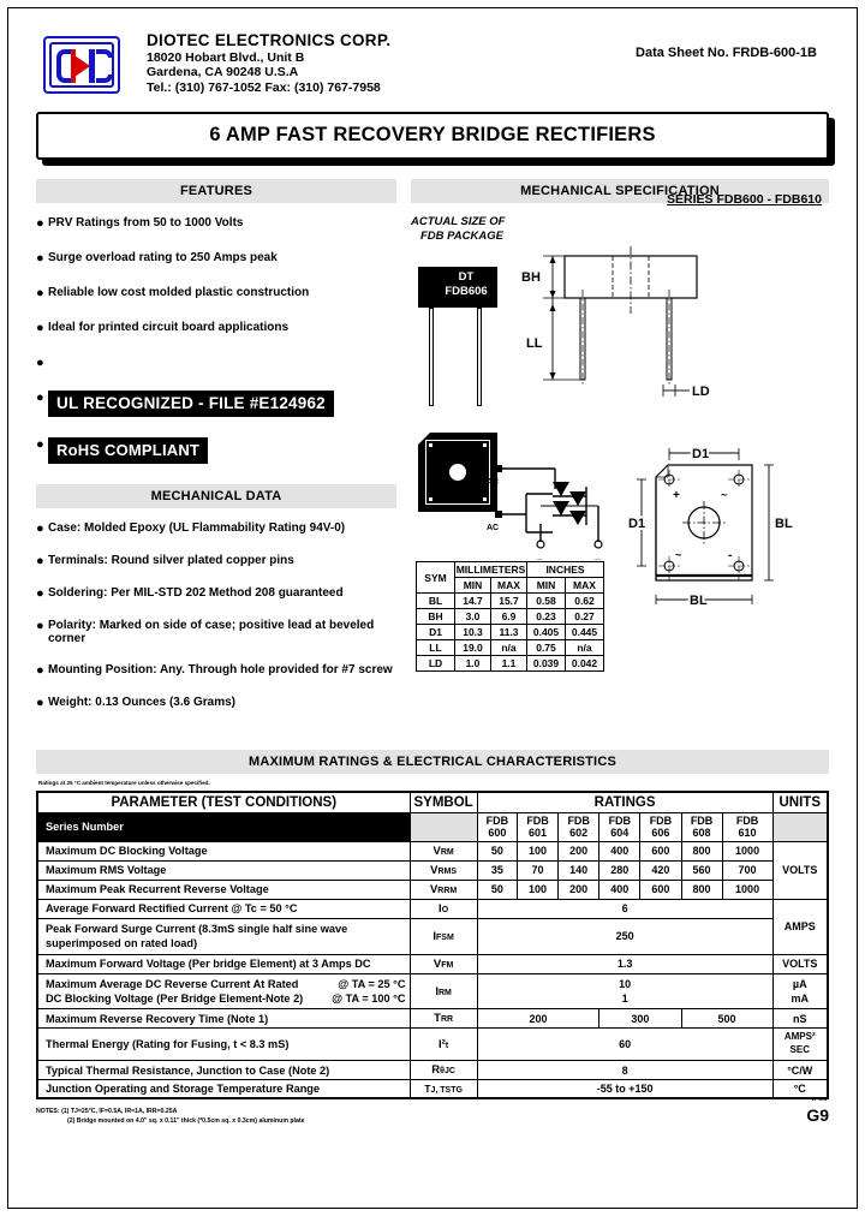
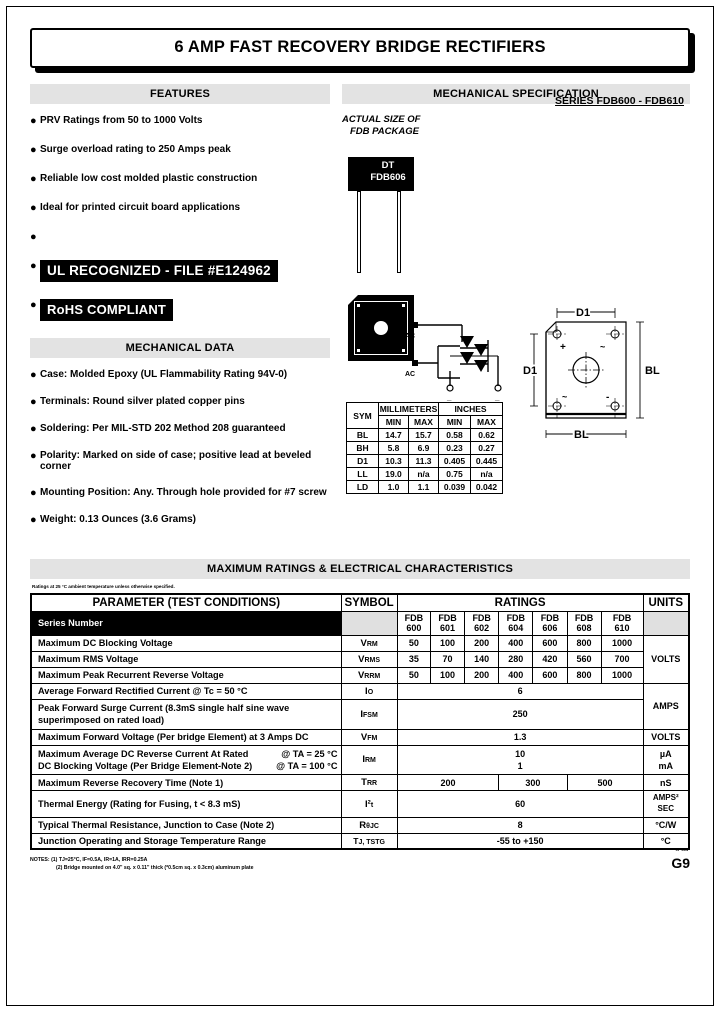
- DIOTEC ELECTRONICS CORP.
- 18020 Hobart Blvd., Unit B
- Gardena, CA 90248 U.S.A
- Tel.: (310) 767-1052 Fax: (310) 767-7958
- Data Sheet No. FRDB-600-1B
  6 AMP FAST RECOVERY BRIDGE RECTIFIERS
  FEATURES
  ●
  PRV Ratings from 50 to 1000 Volts
  ●
  Surge overload rating to 250 Amps peak
  ●
  Reliable low cost molded plastic construction
  ●
  Ideal for printed circuit board applications
  ●
  ●
  UL RECOGNIZED - FILE #E124962
  ●
  RoHS COMPLIANT
  MECHANICAL DATA
  ●
  Case: Molded Epoxy (UL Flammability Rating 94V-0)
  ●
  Terminals: Round silver plated copper pins
  ●
  Soldering: Per MIL-STD 202 Method 208 guaranteed
  ●
  Polarity: Marked on side of case; positive lead at beveled corner
  ●
  Mounting Position: Any. Through hole provided for #7 screw
  ●
  Weight: 0.13 Ounces (3.6 Grams)
  MECHANICAL SPECIFICATION
  SERIES FDB600 - FDB610
  ACTUAL SIZE OF
  FDB PACKAGE
  DT
  FDB606
- BH
- LL
- LD
  _
  _
  +
  ~
  ~
  -
  D1
  D1
  BL
  BL
  SYM	MILLIMETERS	INCHES
  MIN	MAX	MIN	MAX
  BL	14.7	15.7	0.58	0.62
- BH	3.0	6.9	0.23	0.27
+ BH	5.8	6.9	0.23	0.27
  D1	10.3	11.3	0.405	0.445
  LL	19.0	n/a	0.75	n/a
  LD	1.0	1.1	0.039	0.042
  MAXIMUM RATINGS & ELECTRICAL CHARACTERISTICS
  PARAMETER (TEST CONDITIONS)	SYMBOL	RATINGS	UNITS
  Series Number		FDB600	FDB601	FDB602	FDB604	FDB606	FDB608	FDB610
  Maximum DC Blocking Voltage	V	50	100	200	400	600	800	1000	VOLTS
  Maximum RMS Voltage	V	35	70	140	280	420	560	700
  Maximum Peak Recurrent Reverse Voltage	V	50	100	200	400	600	800	1000
  Average Forward Rectified Current @ Tc = 50 °C	I	6	AMPS
  Peak Forward Surge Current (8.3mS single half sine wave superimposed on rated load)	I	250
  Maximum Forward Voltage (Per bridge Element) at 3 Amps DC	V	1.3	VOLTS
  Maximum Average DC Reverse Current At Rated @ TA = 25 °C DC Blocking Voltage (Per Bridge Element-Note 2) @ TA = 100 °C	I	10 1	µA mA
  Maximum Reverse Recovery Time (Note 1)	T	200	300	500	nS
  Thermal Energy (Rating for Fusing, t < 8.3 mS)	I²	60	AMPS² SEC
  Typical Thermal Resistance, Junction to Case (Note 2)	R	8	°C/W
  Junction Operating and Storage Temperature Range	T	-55 to +150	°C
  G9
